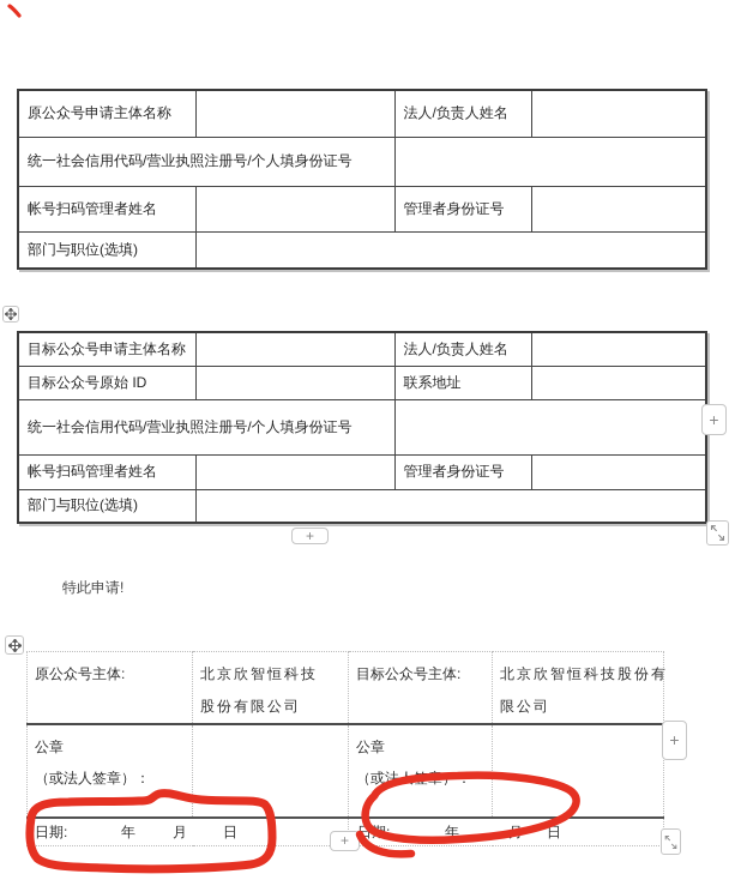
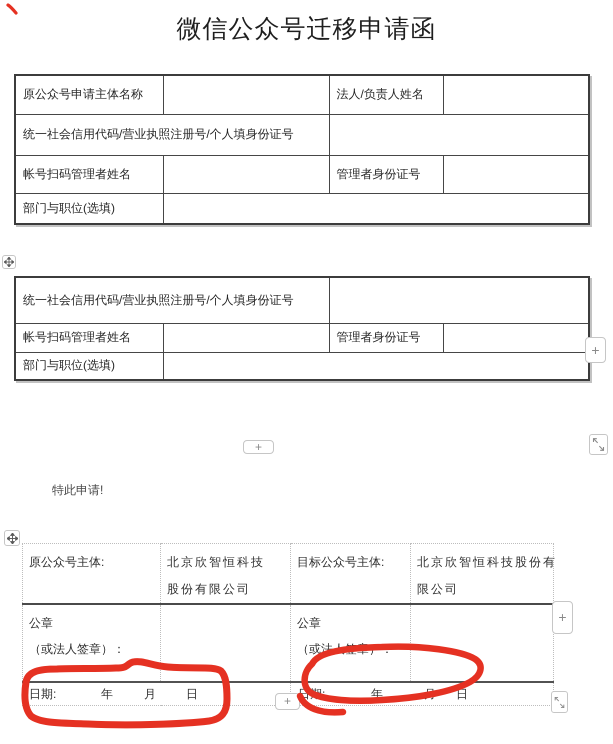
+ 微信公众号迁移申请函
  原公众号申请主体名称		法人/负责人姓名
  统一社会信用代码/营业执照注册号/个人填身份证号
  帐号扫码管理者姓名		管理者身份证号
  部门与职位(选填)
- 目标公众号申请主体名称		法人/负责人姓名
- 目标公众号原始 ID		联系地址
  统一社会信用代码/营业执照注册号/个人填身份证号
  帐号扫码管理者姓名		管理者身份证号
  部门与职位(选填)
  +
  +
  特此申请!
  原公众号主体:	北京欣智恒科技股份有限公司	目标公众号主体:	北京欣智恒科技股份有限公司
  公章 （或法人签章）：		公章 （或法
  日期: 年 月 日	日: 年 日
  +
  +
